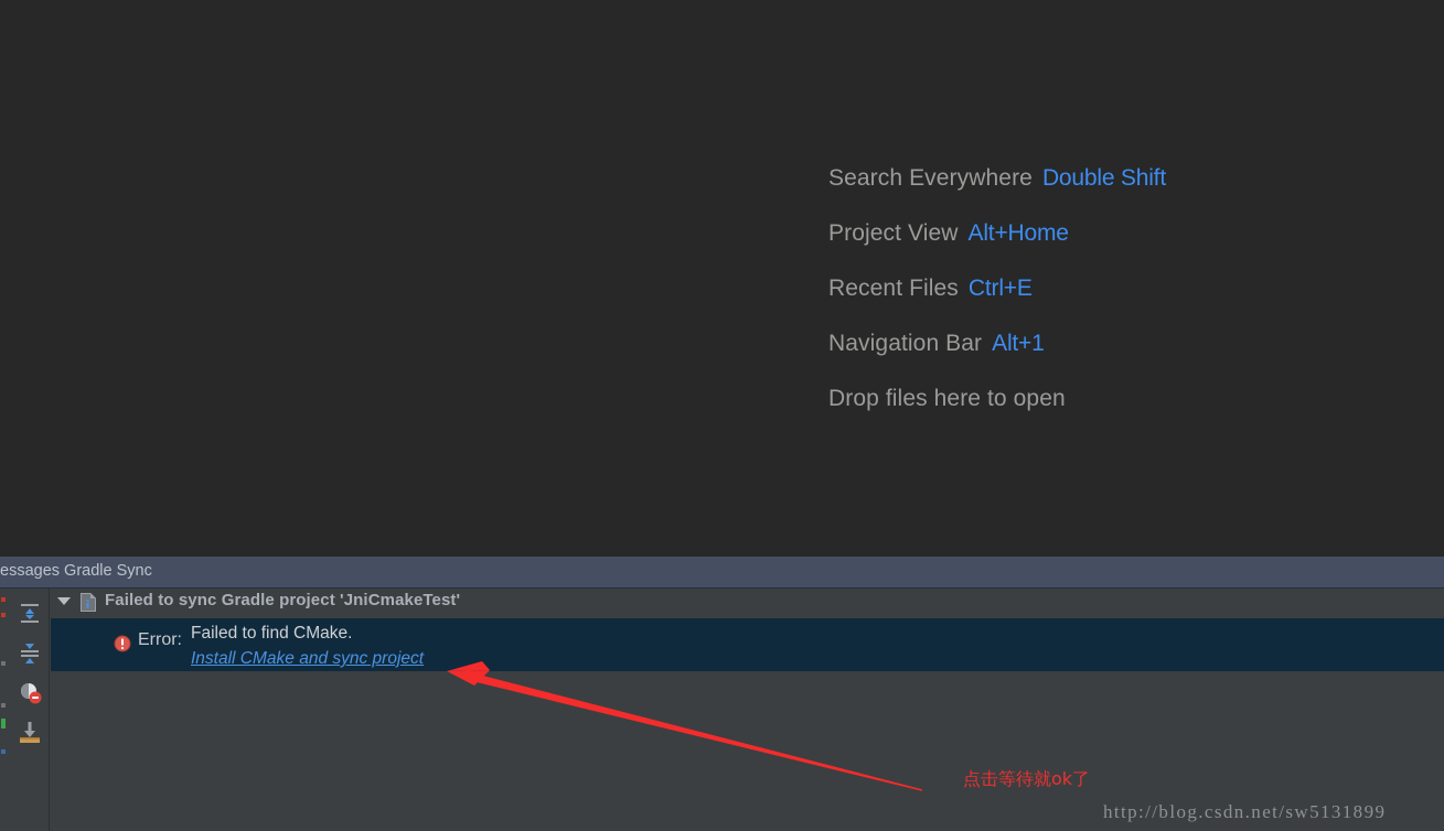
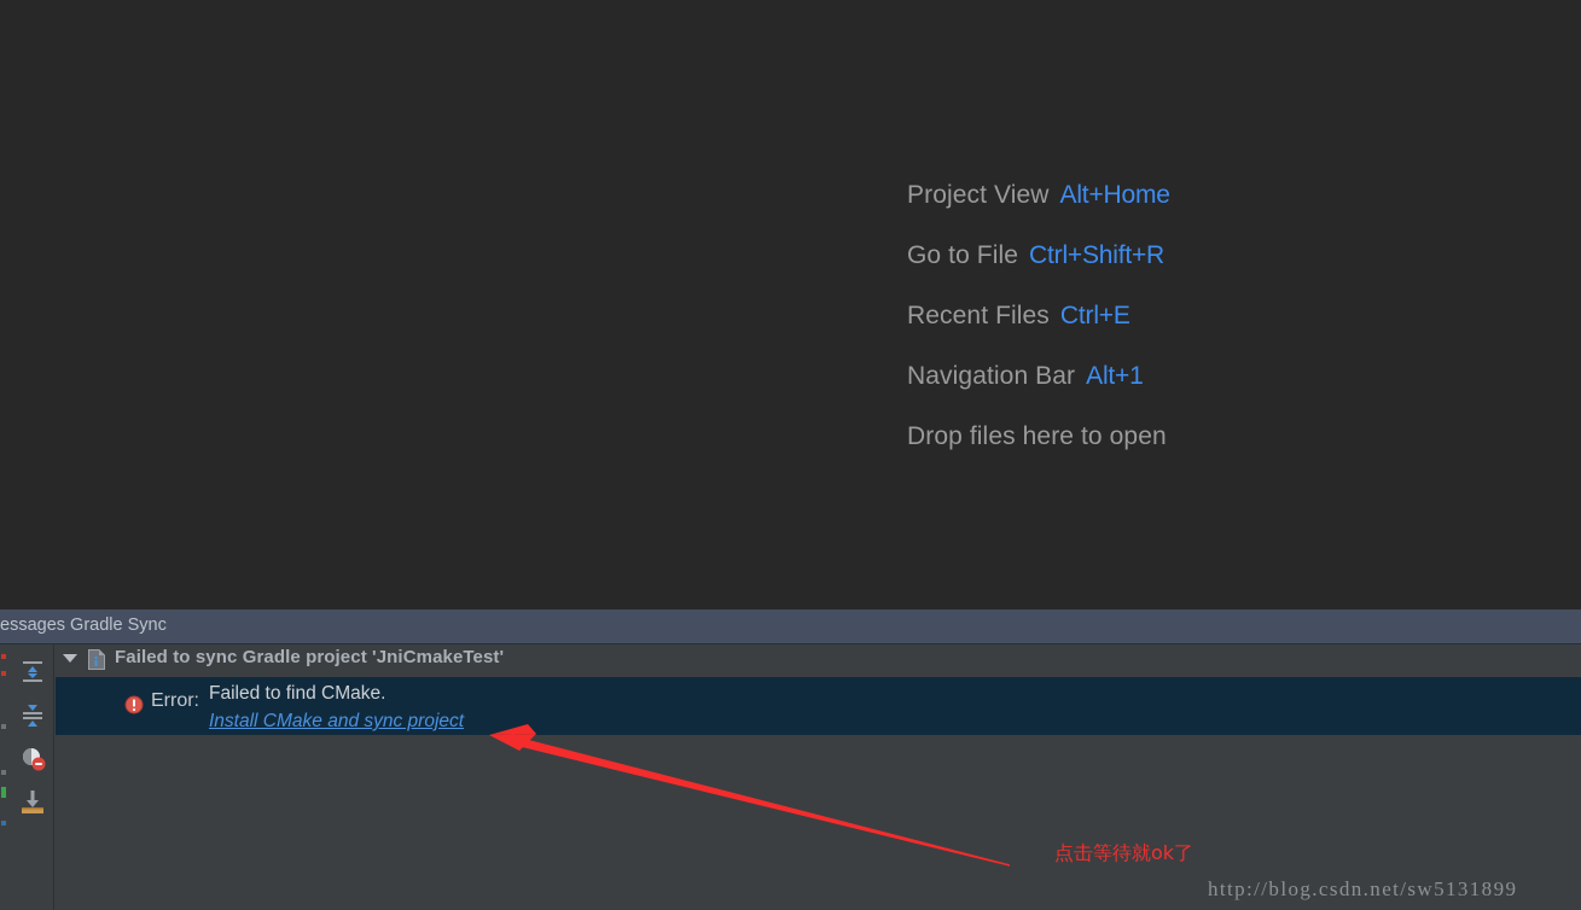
- Search Everywhere Double Shift
  Project View Alt+Home
+ Go to File Ctrl+Shift+R
  Recent Files Ctrl+E
  Navigation Bar Alt+1
  Drop files here to open
  essages Gradle Sync
  Failed to sync Gradle project 'JniCmakeTest'
  Error:
  Failed to find CMake.
  Install CMake and sync project
  点击等待就ok了
  http://blog.csdn.net/sw5131899
